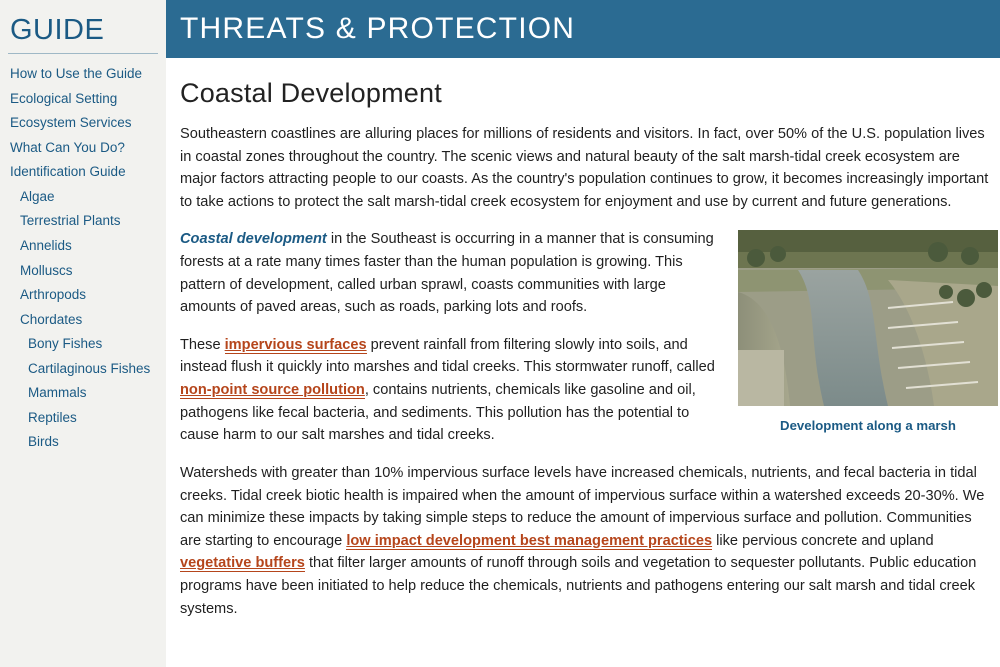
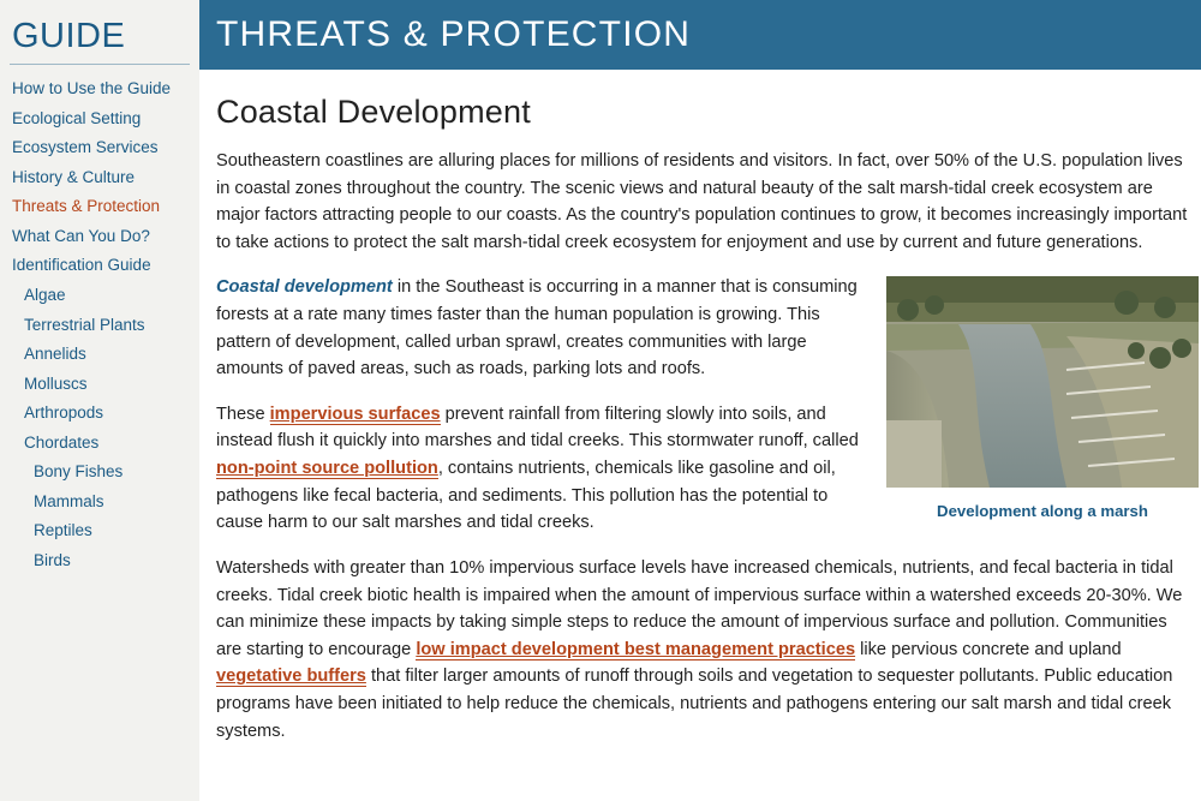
  GUIDE
  How to Use the Guide
  Ecological Setting
  Ecosystem Services
+ History & Culture
+ Threats & Protection
  What Can You Do?
  Identification Guide
  Algae
  Terrestrial Plants
  Annelids
  Molluscs
  Arthropods
  Chordates
  Bony Fishes
- Cartilaginous Fishes
  Mammals
  Reptiles
  Birds
  THREATS & PROTECTION
  Coastal Development
  Southeastern coastlines are alluring places for millions of residents and visitors. In fact, over 50% of the U.S. population lives in coastal zones throughout the country. The scenic views and natural beauty of the salt marsh-tidal creek ecosystem are major factors attracting people to our coasts. As the country's population continues to grow, it becomes increasingly important to take actions to protect the salt marsh-tidal creek ecosystem for enjoyment and use by current and future generations.
  Development along a marsh
- Coastal development in the Southeast is occurring in a manner that is consuming forests at a rate many times faster than the human population is growing. This pattern of development, called urban sprawl, coasts communities with large amounts of paved areas, such as roads, parking lots and roofs.
+ Coastal development in the Southeast is occurring in a manner that is consuming forests at a rate many times faster than the human population is growing. This pattern of development, called urban sprawl, creates communities with large amounts of paved areas, such as roads, parking lots and roofs.
  These impervious surfaces prevent rainfall from filtering slowly into soils, and instead flush it quickly into marshes and tidal creeks. This stormwater runoff, called non-point source pollution, contains nutrients, chemicals like gasoline and oil, pathogens like fecal bacteria, and sediments. This pollution has the potential to cause harm to our salt marshes and tidal creeks.
  Watersheds with greater than 10% impervious surface levels have increased chemicals, nutrients, and fecal bacteria in tidal creeks. Tidal creek biotic health is impaired when the amount of impervious surface within a watershed exceeds 20-30%. We can minimize these impacts by taking simple steps to reduce the amount of impervious surface and pollution. Communities are starting to encourage low impact development best management practices like pervious concrete and upland vegetative buffers that filter larger amounts of runoff through soils and vegetation to sequester pollutants. Public education programs have been initiated to help reduce the chemicals, nutrients and pathogens entering our salt marsh and tidal creek systems.
